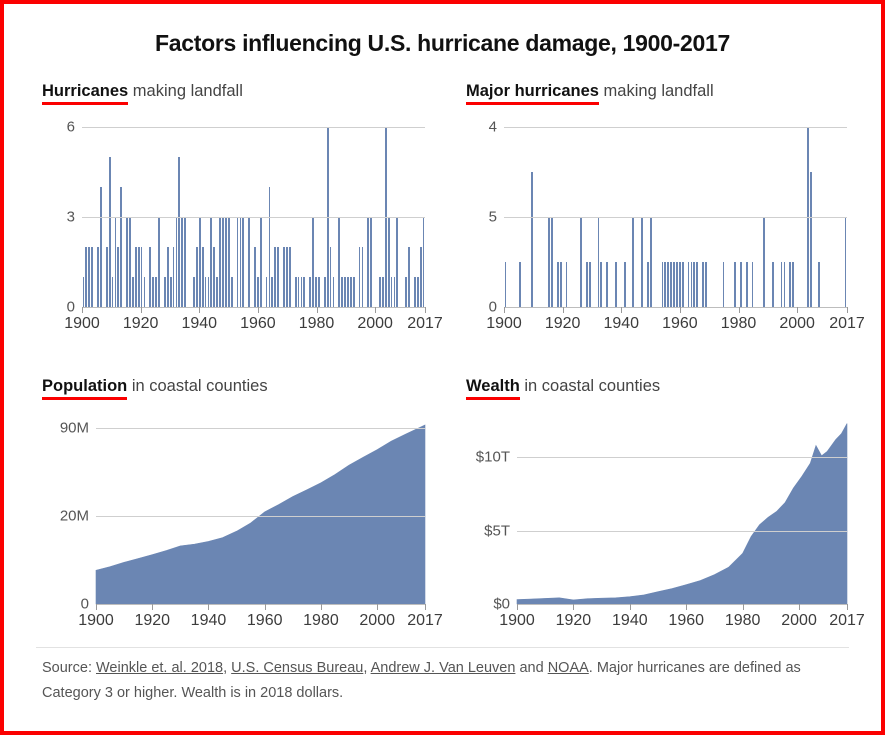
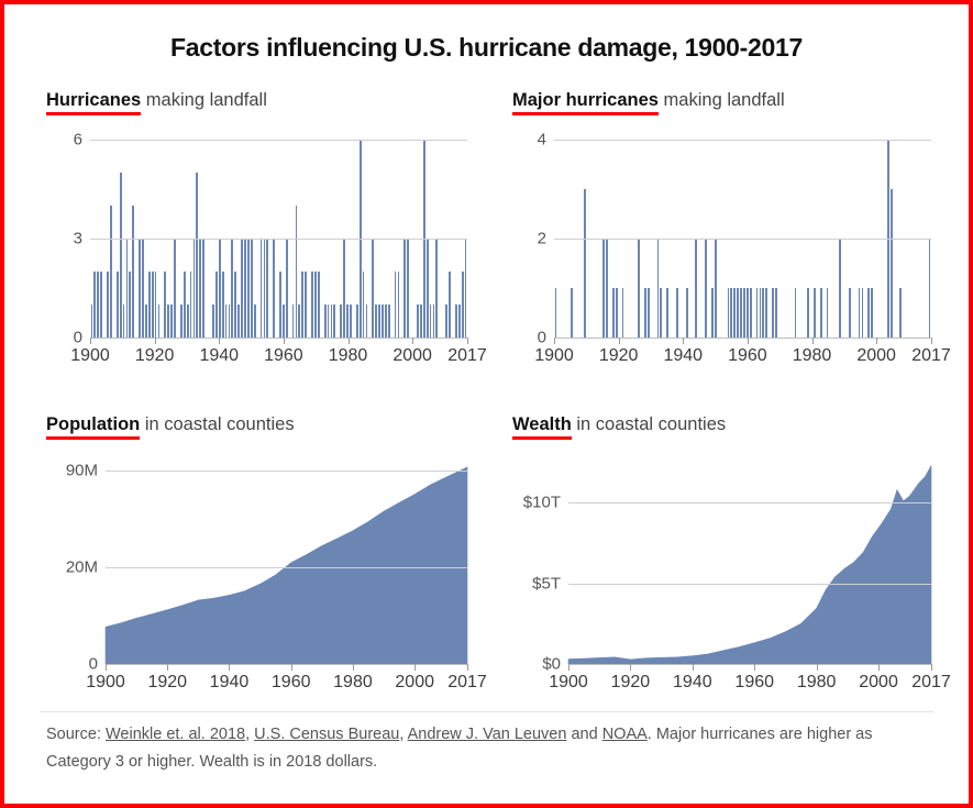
  Factors influencing U.S. hurricane damage, 1900-2017
  Hurricanes making landfall
  0
  3
  6
  1900
  1920
  1940
  1960
  1980
  2000
  2017
  Major hurricanes making landfall
  0
- 5
+ 2
  4
  1900
  1920
  1940
  1960
  1980
  2000
  2017
  Population in coastal counties
  0
  20M
  90M
  1900
  1920
  1940
  1960
  1980
  2000
  2017
  Wealth in coastal counties
  $0
  $5T
  $10T
  1900
  1920
  1940
  1960
  1980
  2000
  2017
- Source: Weinkle et. al. 2018, U.S. Census Bureau, Andrew J. Van Leuven and NOAA. Major hurricanes are defined as Category 3 or higher. Wealth is in 2018 dollars.
+ Source: Weinkle et. al. 2018, U.S. Census Bureau, Andrew J. Van Leuven and NOAA. Major hurricanes are higher as Category 3 or higher. Wealth is in 2018 dollars.
